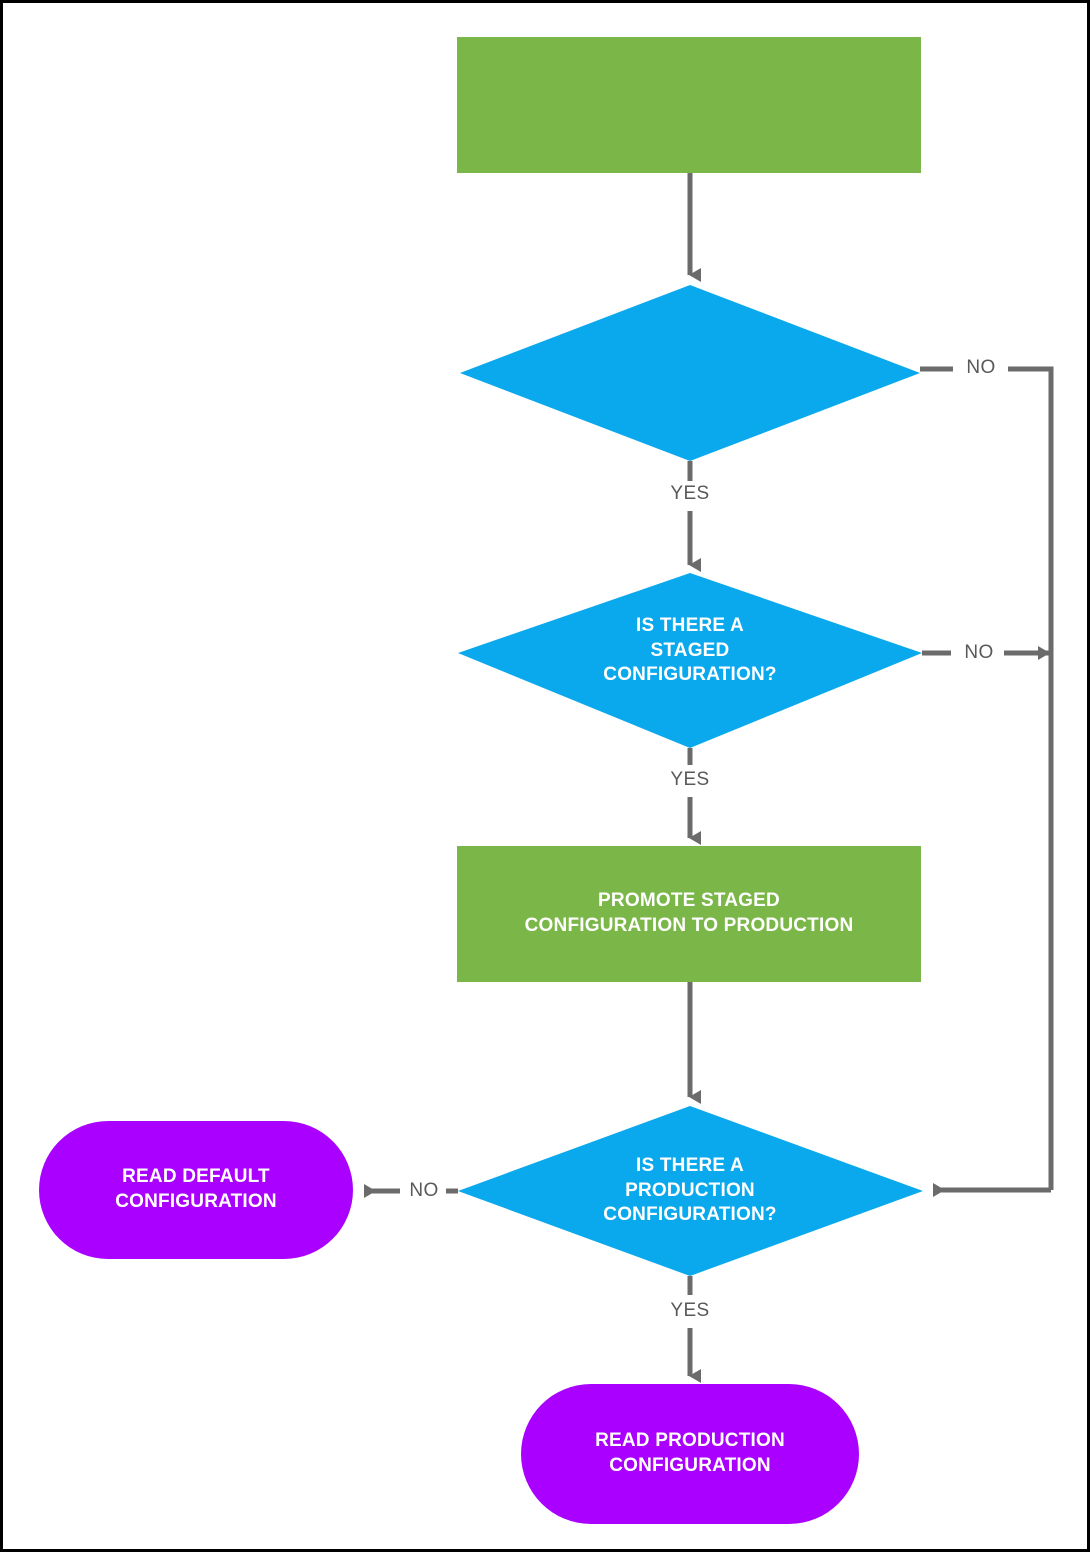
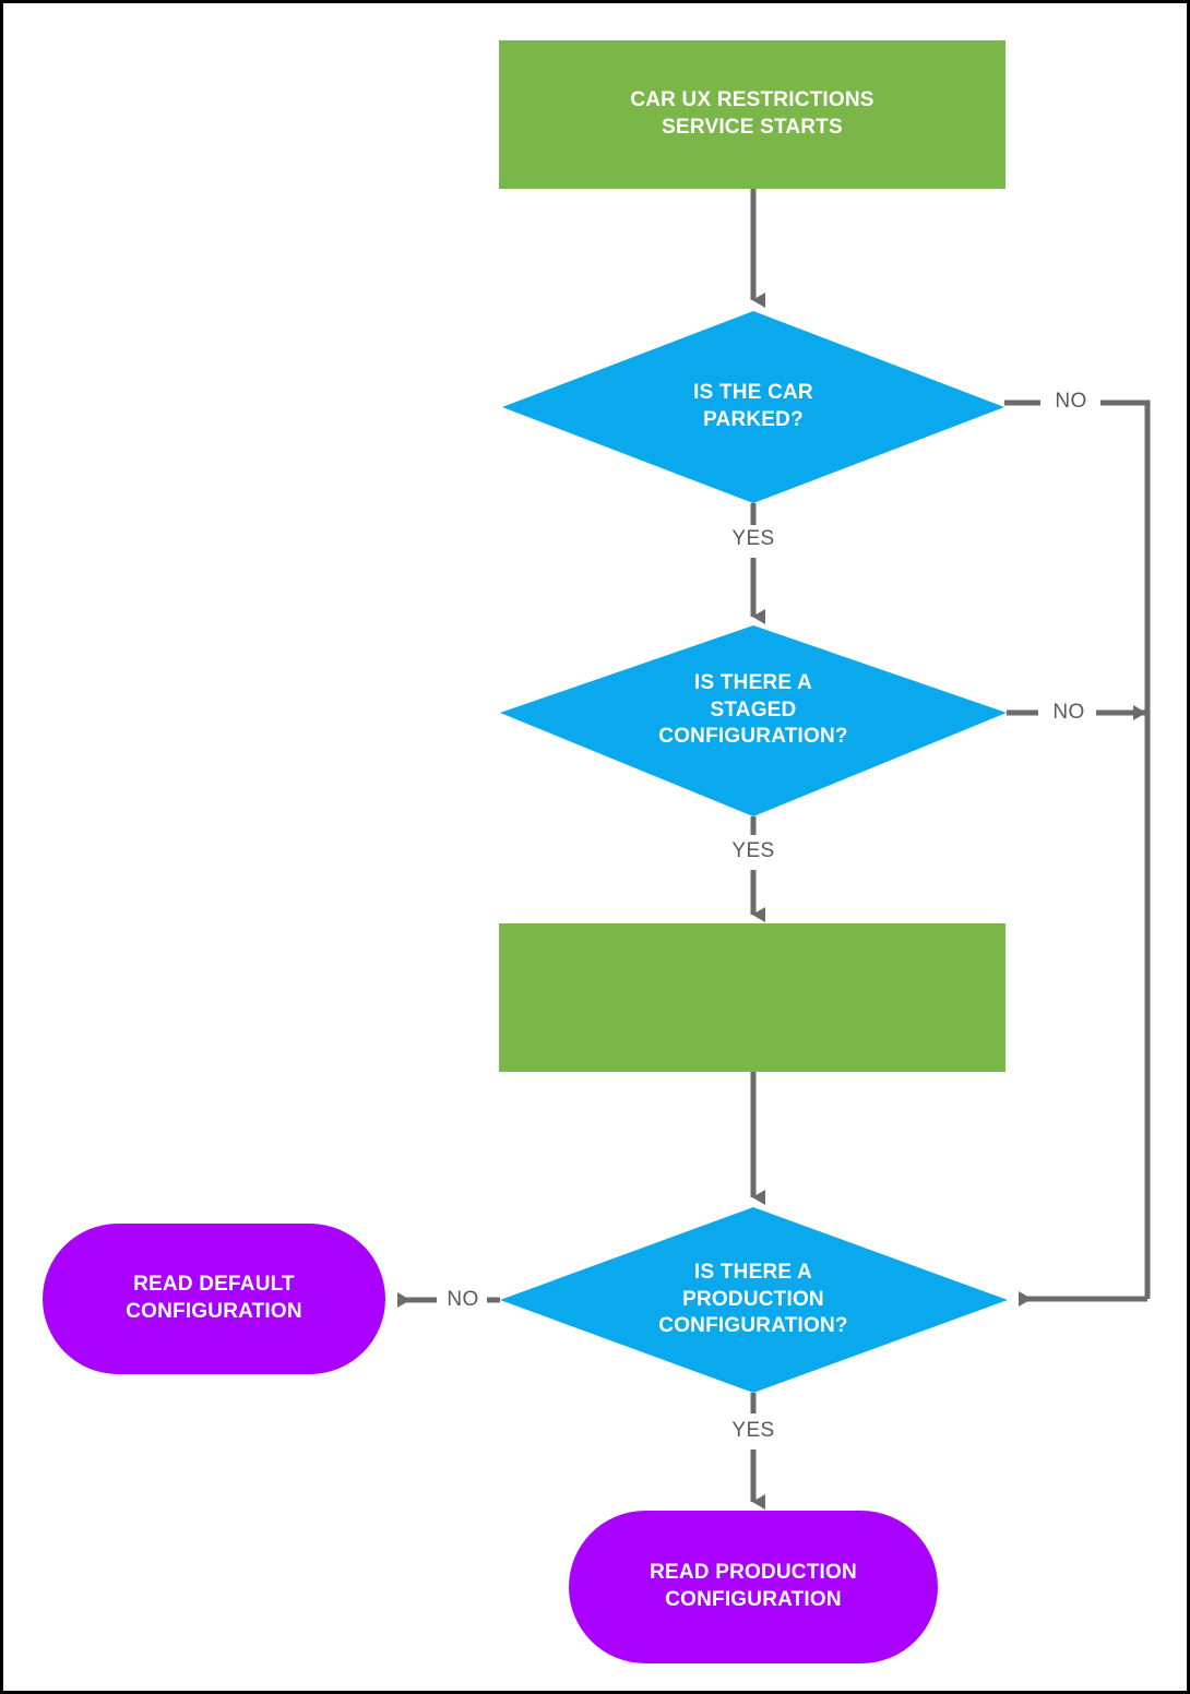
+ CAR UX RESTRICTIONS
+ SERVICE STARTS
+ IS THE CAR
+ PARKED?
  IS THERE A
  STAGED
  CONFIGURATION?
- PROMOTE STAGED
- CONFIGURATION TO PRODUCTION
  IS THERE A
  PRODUCTION
  CONFIGURATION?
  READ DEFAULT
  CONFIGURATION
  READ PRODUCTION
  CONFIGURATION
  YES
  NO
  YES
  NO
  YES
  NO
